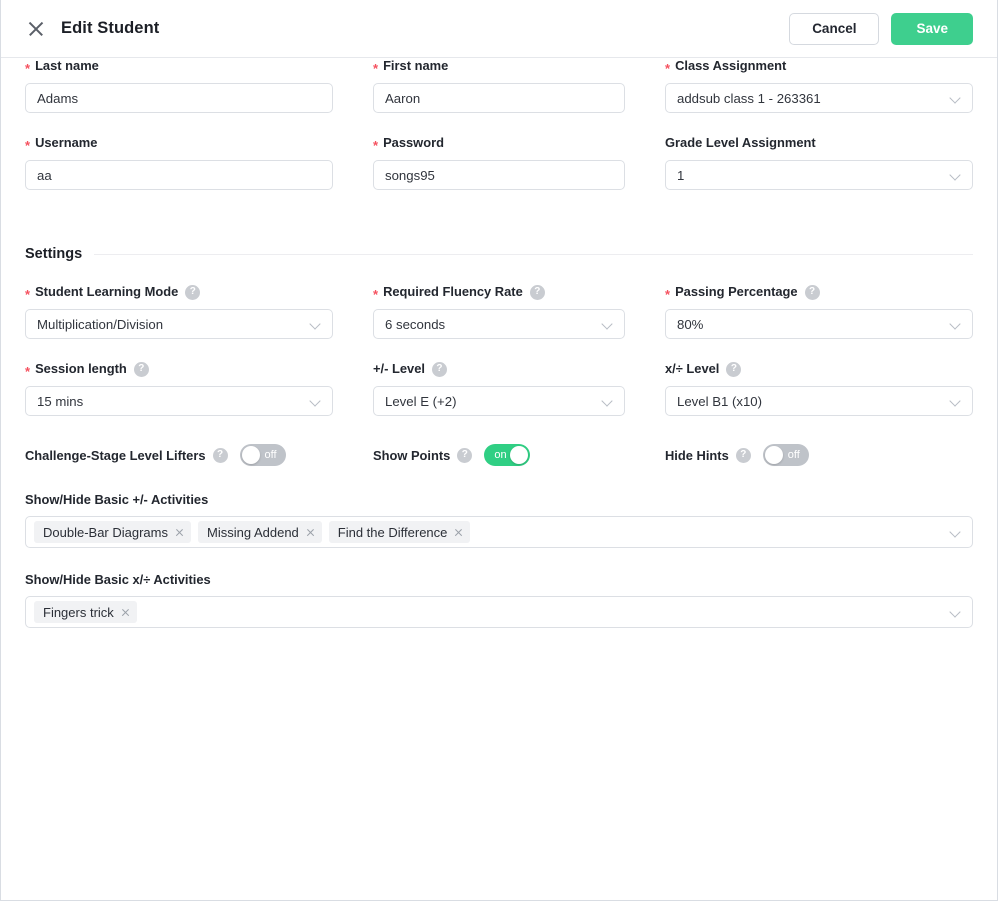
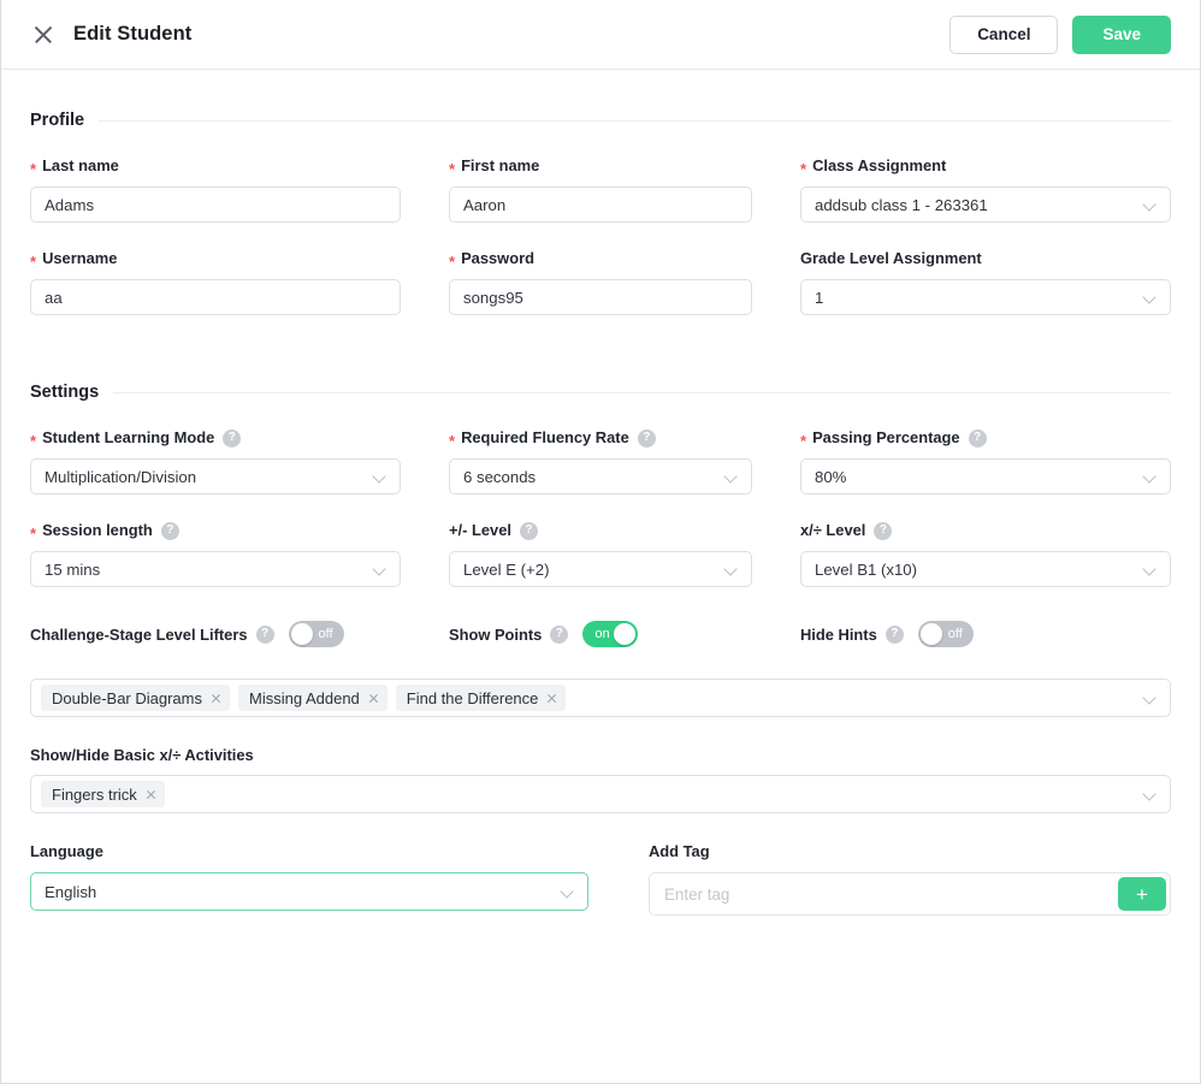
  Edit Student
  Cancel
  Save
+ Profile
  *
  Last name
  Adams
  *
  First name
  Aaron
  *
  Class Assignment
  addsub class 1 - 263361
  *
  Username
  aa
  *
  Password
  songs95
  Grade Level Assignment
  1
  Settings
  *
  Student Learning Mode
  ?
  Multiplication/Division
  *
  Required Fluency Rate
  ?
  6 seconds
  *
  Passing Percentage
  ?
  80%
  *
  Session length
  ?
  15 mins
  +/- Level
  ?
  Level E (+2)
  x/÷ Level
  ?
  Level B1 (x10)
  Challenge-Stage Level Lifters
  ?
  off
  Show Points
  ?
  on
  Hide Hints
  ?
  off
- Show/Hide Basic +/- Activities
  Double-Bar Diagrams
  Missing Addend
  Find the Difference
  Show/Hide Basic x/÷ Activities
  Fingers trick
+ Language
+ English
+ Add Tag
+ Enter tag
+ +
